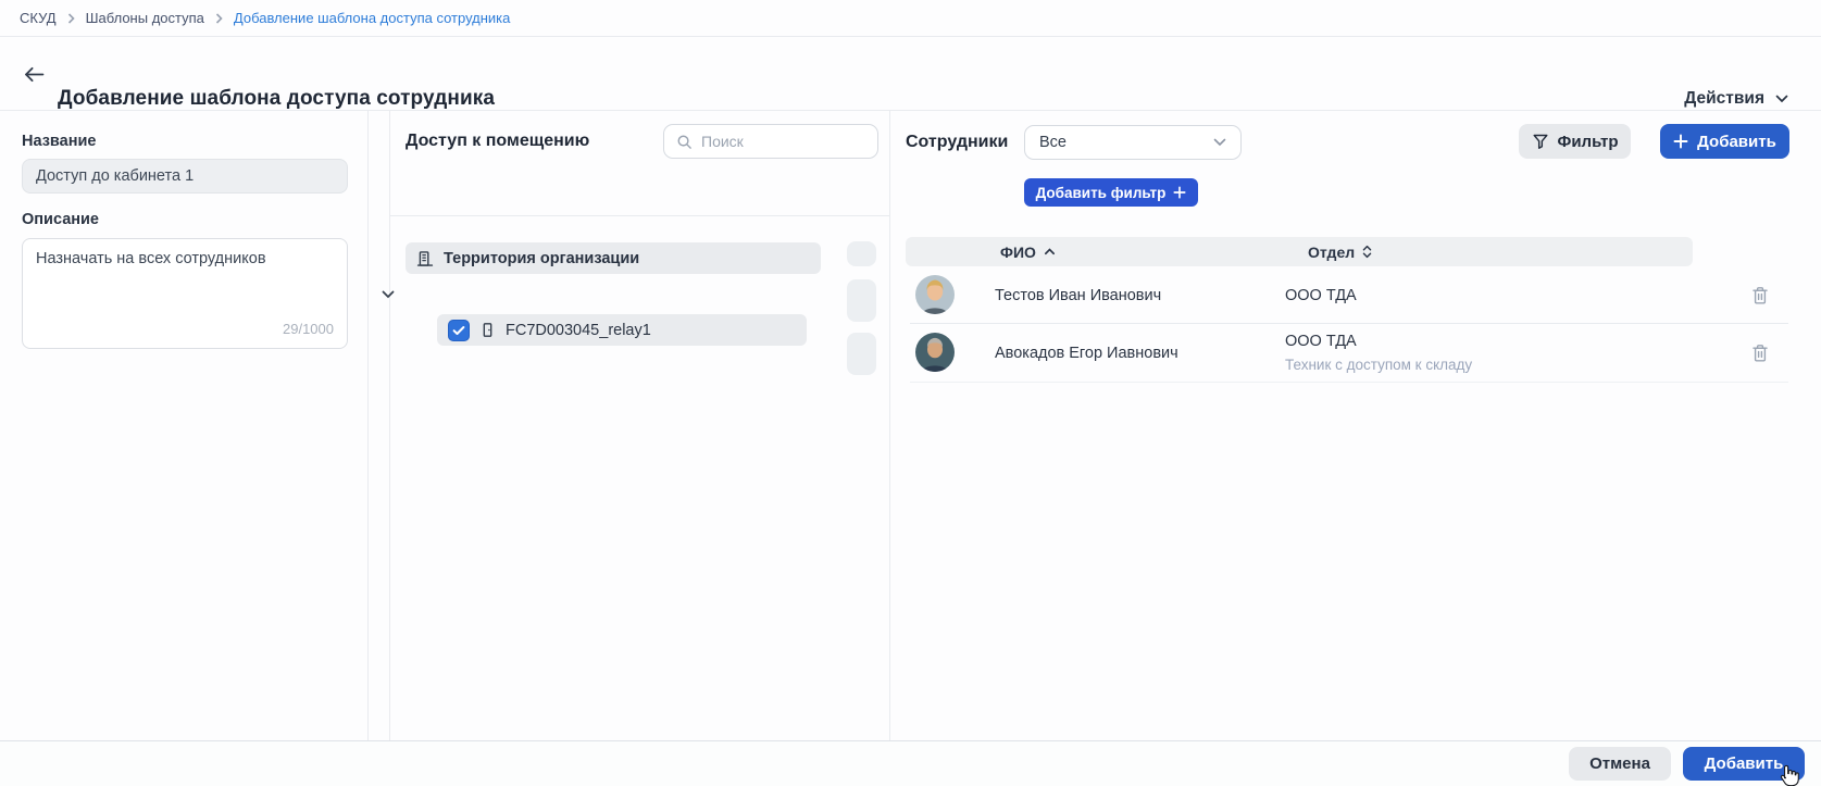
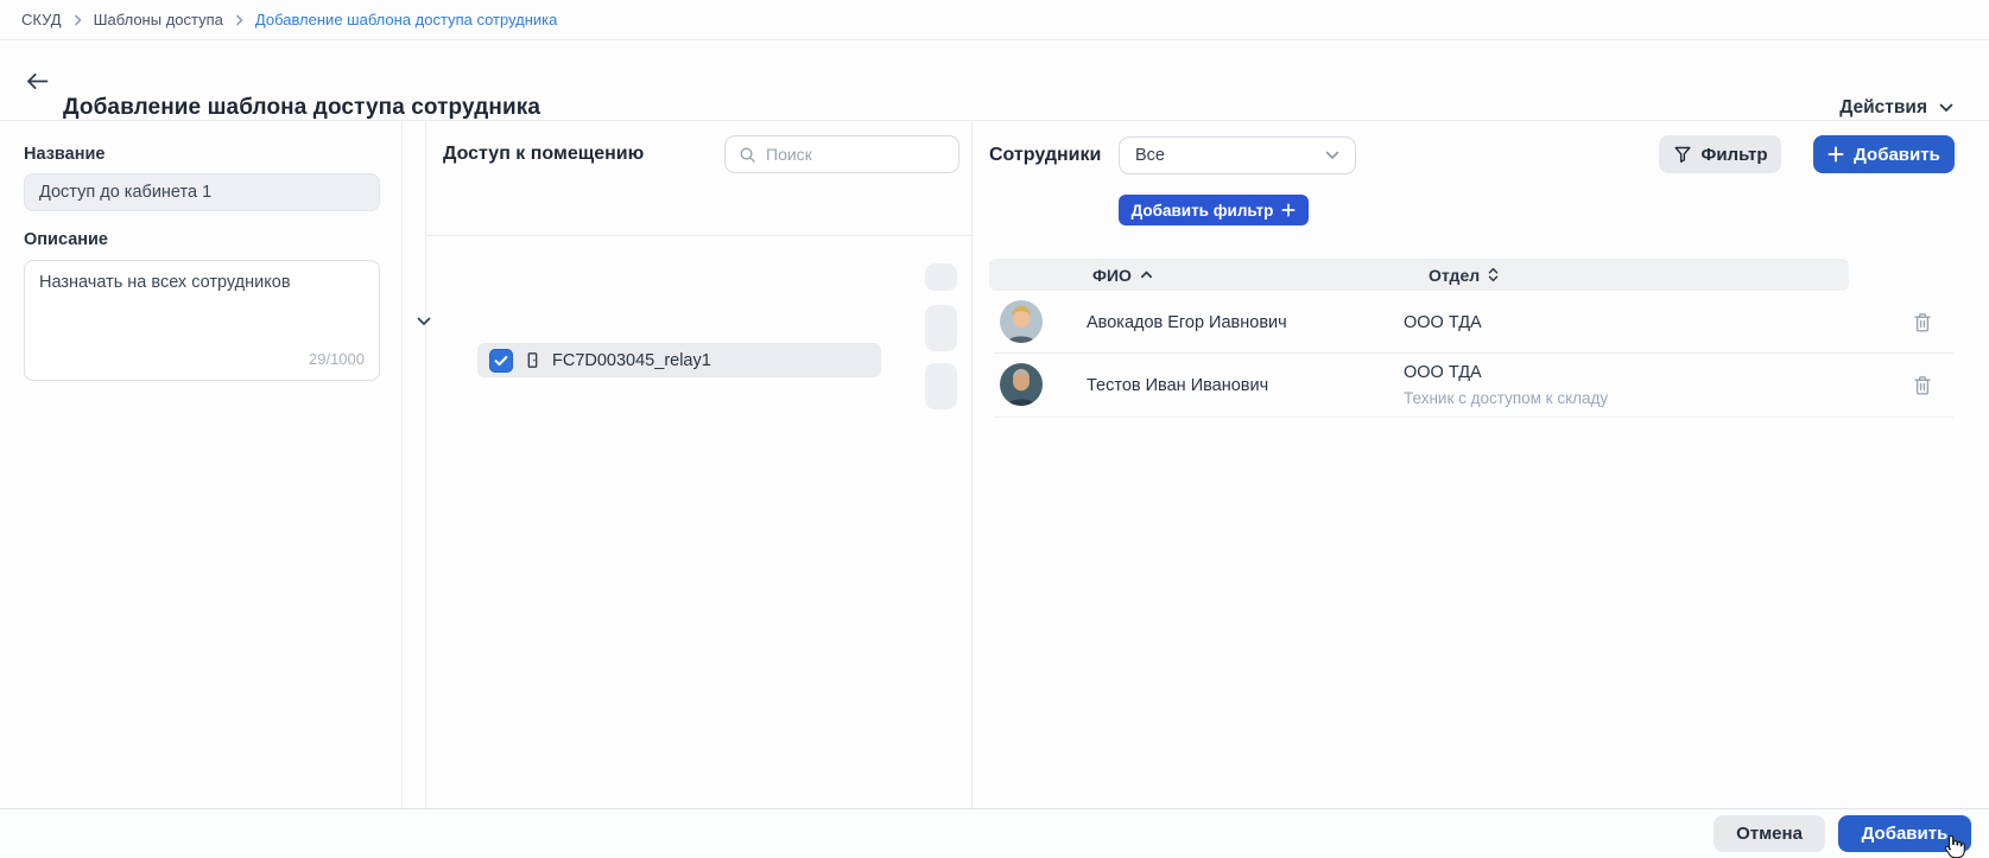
  СКУД
  Шаблоны доступа
  Добавление шаблона доступа сотрудника
  Добавление шаблона доступа сотрудника
  Действия
  Название
  Доступ до кабинета 1
  Описание
  Назначать на всех сотрудников
  29/1000
  Доступ к помещению
  Поиск
- Территория организации
  FC7D003045_relay1
  Сотрудники
  Все
  Фильтр
  Добавить
  Добавить фильтр
  ФИО
  Отдел
- Тестов Иван Иванович
+ Авокадов Егор Иавнович
  ООО ТДА
- Авокадов Егор Иавнович
+ Тестов Иван Иванович
  ООО ТДА
  Техник с доступом к складу
  Отмена
  Добавить
